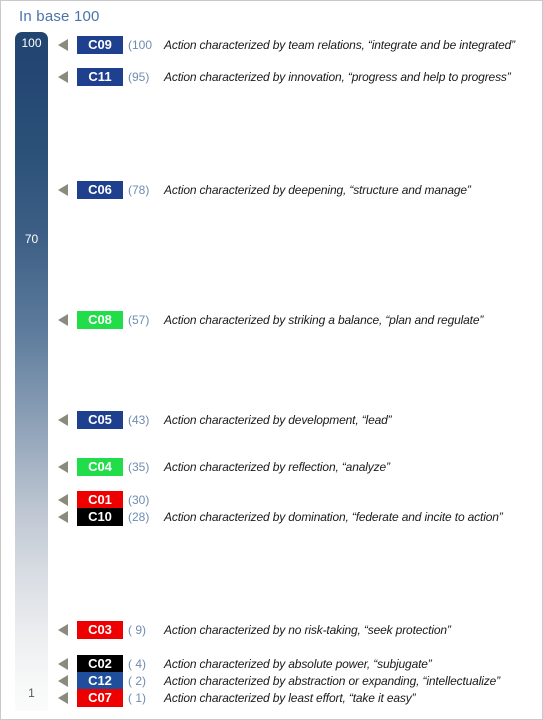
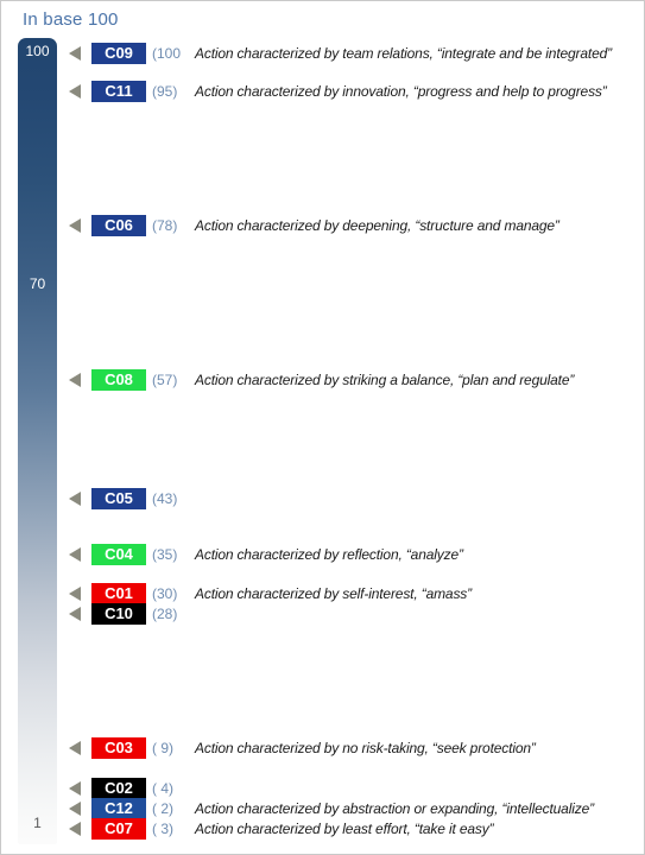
  In base 100
  100
  70
  1
  C09
  (100
  Action characterized by team relations, “integrate and be integrated”
  C11
  (95)
  Action characterized by innovation, “progress and help to progress”
  C06
  (78)
  Action characterized by deepening, “structure and manage”
  C08
  (57)
  Action characterized by striking a balance, “plan and regulate”
  C05
  (43)
- Action characterized by development, “lead”
  C04
  (35)
  Action characterized by reflection, “analyze”
  C01
  (30)
+ Action characterized by self-interest, “amass”
  C10
  (28)
- Action characterized by domination, “federate and incite to action”
  C03
  ( 9)
  Action characterized by no risk-taking, “seek protection”
  C02
  ( 4)
- Action characterized by absolute power, “subjugate”
  C12
  ( 2)
  Action characterized by abstraction or expanding, “intellectualize”
  C07
- ( 1)
+ ( 3)
  Action characterized by least effort, “take it easy”
